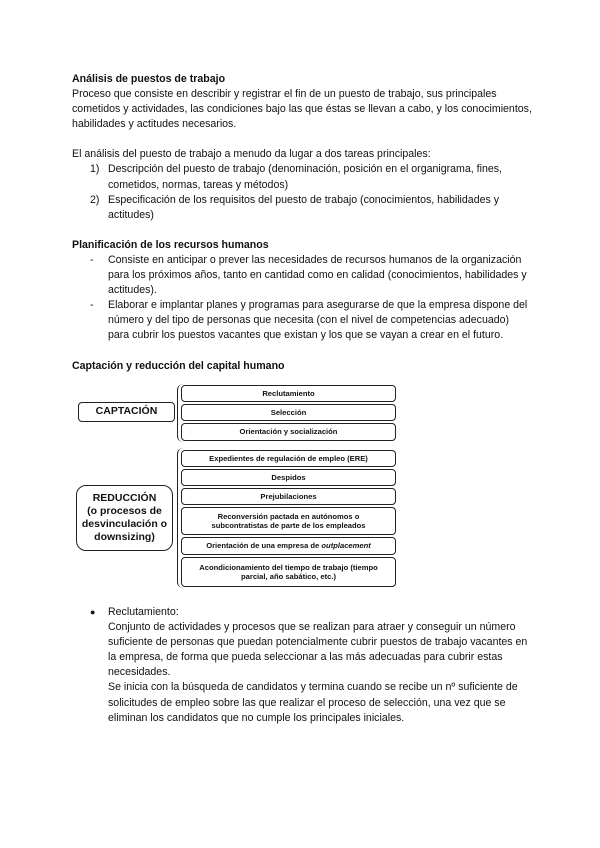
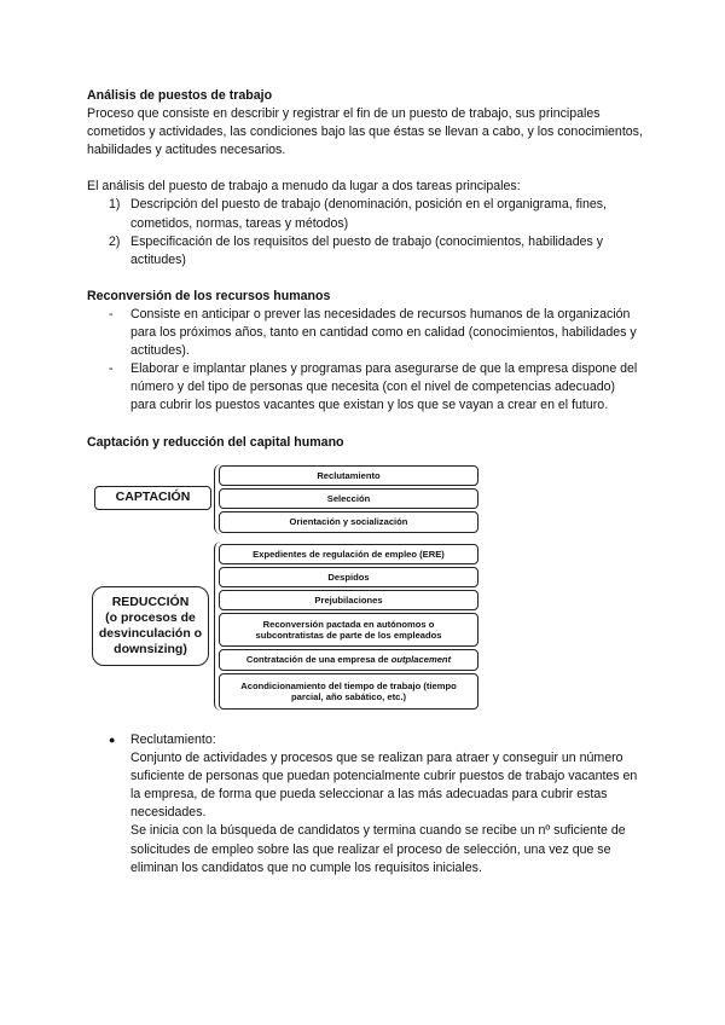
  Análisis de puestos de trabajo
  Proceso que consiste en describir y registrar el fin de un puesto de trabajo, sus principales cometidos y actividades, las condiciones bajo las que éstas se llevan a cabo, y los conocimientos, habilidades y actitudes necesarios.
  El análisis del puesto de trabajo a menudo da lugar a dos tareas principales:
  1)
  Descripción del puesto de trabajo (denominación, posición en el organigrama, fines, cometidos, normas, tareas y métodos)
  2)
  Especificación de los requisitos del puesto de trabajo (conocimientos, habilidades y actitudes)
- Planificación de los recursos humanos
+ Reconversión de los recursos humanos
  -
  Consiste en anticipar o prever las necesidades de recursos humanos de la organización para los próximos años, tanto en cantidad como en calidad (conocimientos, habilidades y actitudes).
  -
  Elaborar e implantar planes y programas para asegurarse de que la empresa dispone del número y del tipo de personas que necesita (con el nivel de competencias adecuado) para cubrir los puestos vacantes que existan y los que se vayan a crear en el futuro.
  Captación y reducción del capital humano
  CAPTACIÓN
  Reclutamiento
  Selección
  Orientación y socialización
  REDUCCIÓN
  (o procesos de desvinculación o downsizing)
  Expedientes de regulación de empleo (ERE)
  Despidos
  Prejubilaciones
  Reconversión pactada en autónomos o subcontratistas de parte de los empleados
- Orientación de una empresa de
+ Contratación de una empresa de
  outplacement
  Acondicionamiento del tiempo de trabajo (tiempo parcial, año sabático, etc.)
  ●
  Reclutamiento:
  Conjunto de actividades y procesos que se realizan para atraer y conseguir un número suficiente de personas que puedan potencialmente cubrir puestos de trabajo vacantes en la empresa, de forma que pueda seleccionar a las más adecuadas para cubrir estas necesidades.
- Se inicia con la búsqueda de candidatos y termina cuando se recibe un nº suficiente de solicitudes de empleo sobre las que realizar el proceso de selección, una vez que se eliminan los candidatos que no cumple los principales iniciales.
+ Se inicia con la búsqueda de candidatos y termina cuando se recibe un nº suficiente de solicitudes de empleo sobre las que realizar el proceso de selección, una vez que se eliminan los candidatos que no cumple los requisitos iniciales.
